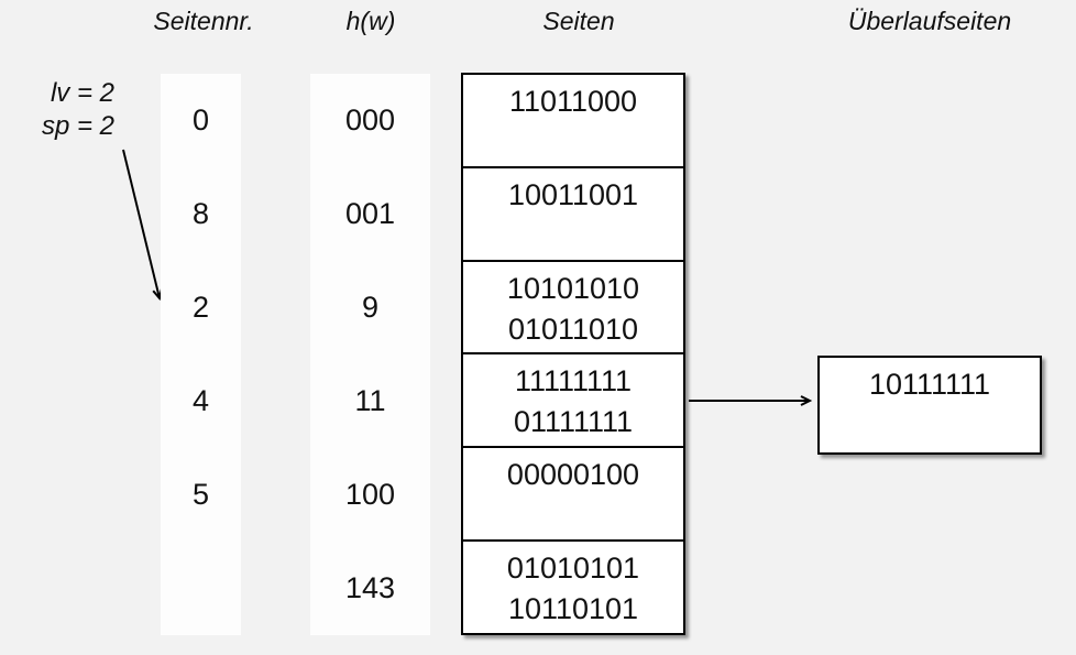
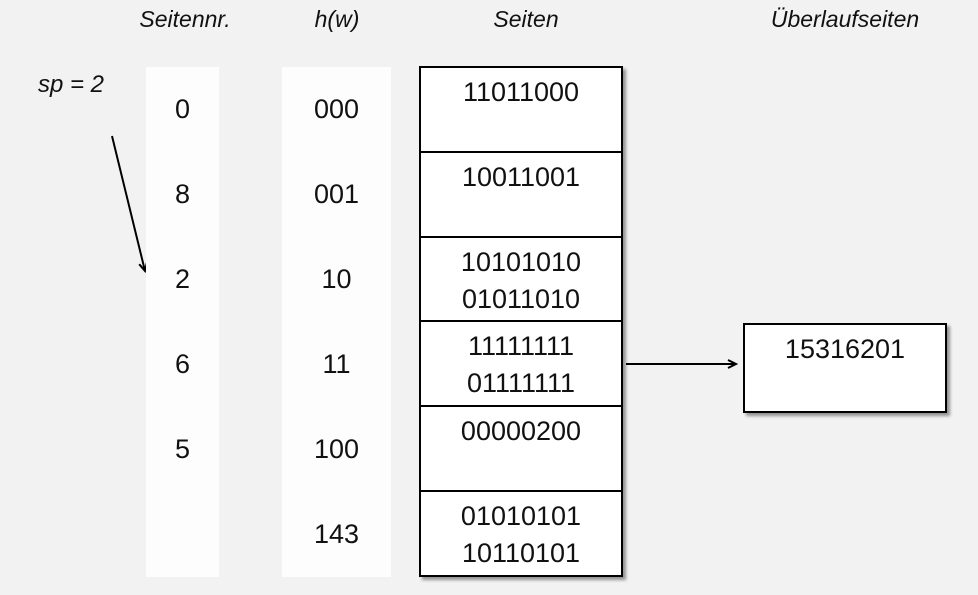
  Seitennr.
  h(w)
  Seiten
  Überlaufseiten
- lv = 2
  sp = 2
  0
  8
  2
- 4
+ 6
  5
  000
  001
- 9
+ 10
  11
  100
  143
  11011000
  10011001
  10101010
  01011010
  11111111
  01111111
- 00000100
+ 00000200
  01010101
  10110101
- 10111111
+ 15316201
